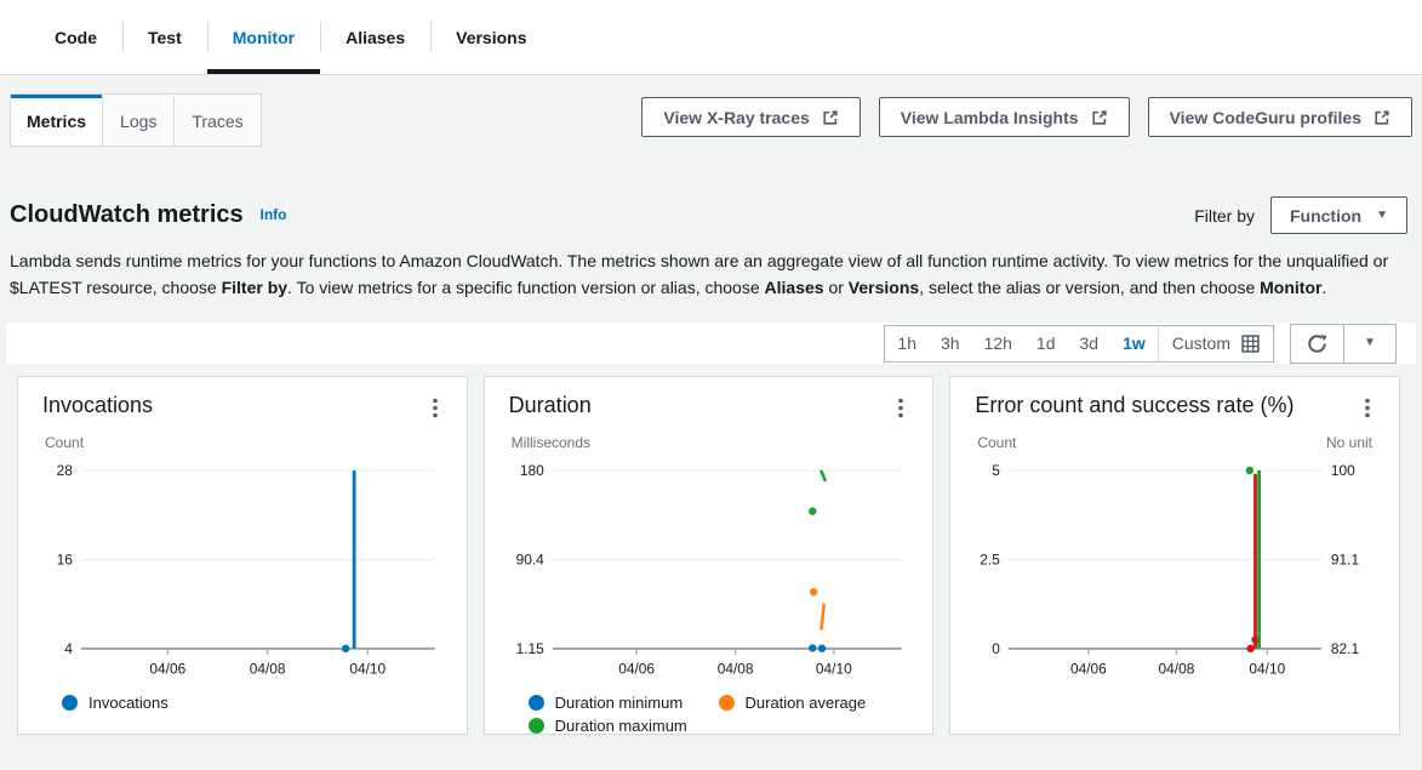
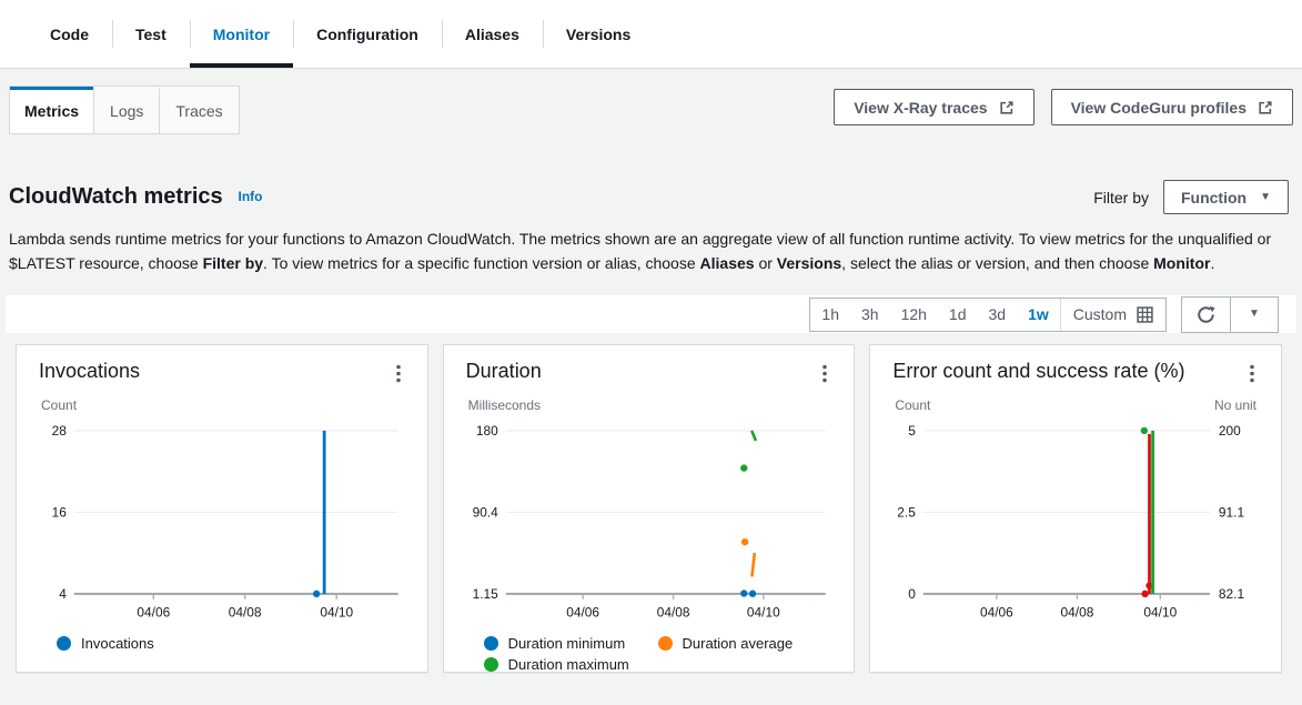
  Code
  Test
  Monitor
+ Configuration
  Aliases
  Versions
  Metrics
  Logs
  Traces
  View X-Ray traces
- View Lambda Insights
  View CodeGuru profiles
  CloudWatch metrics Info
  Filter by
  Function
  ▼
  Lambda sends runtime metrics for your functions to Amazon CloudWatch. The metrics shown are an aggregate view of all function runtime activity. To view metrics for the unqualified or $LATEST resource, choose Filter by. To view metrics for a specific function version or alias, choose Aliases or Versions, select the alias or version, and then choose Monitor.
  1h
  3h
  12h
  1d
  3d
  1w
  Custom
  ▼
  Invocations
  Count
  28
  16
  4
  04/06
  04/08
  04/10
  Invocations
  Duration
  Milliseconds
  180
  90.4
  1.15
  04/06
  04/08
  04/10
  Duration minimum
  Duration average
  Duration maximum
  Error count and success rate (%)
  Count
  No unit
  5
  2.5
  0
- 100
+ 200
  91.1
  82.1
  04/06
  04/08
  04/10
